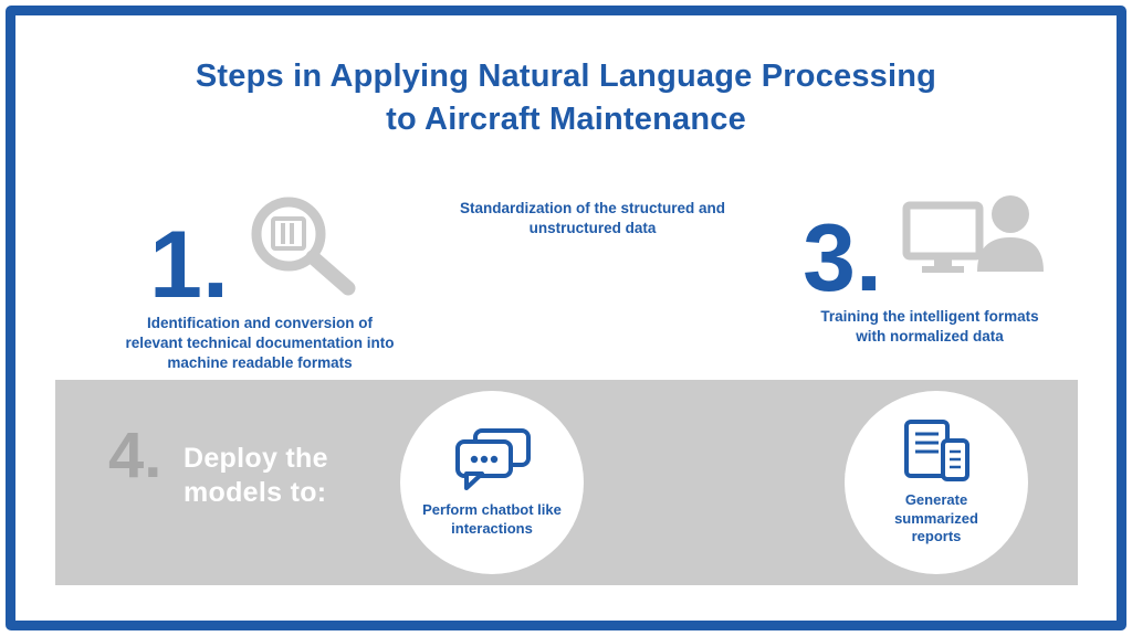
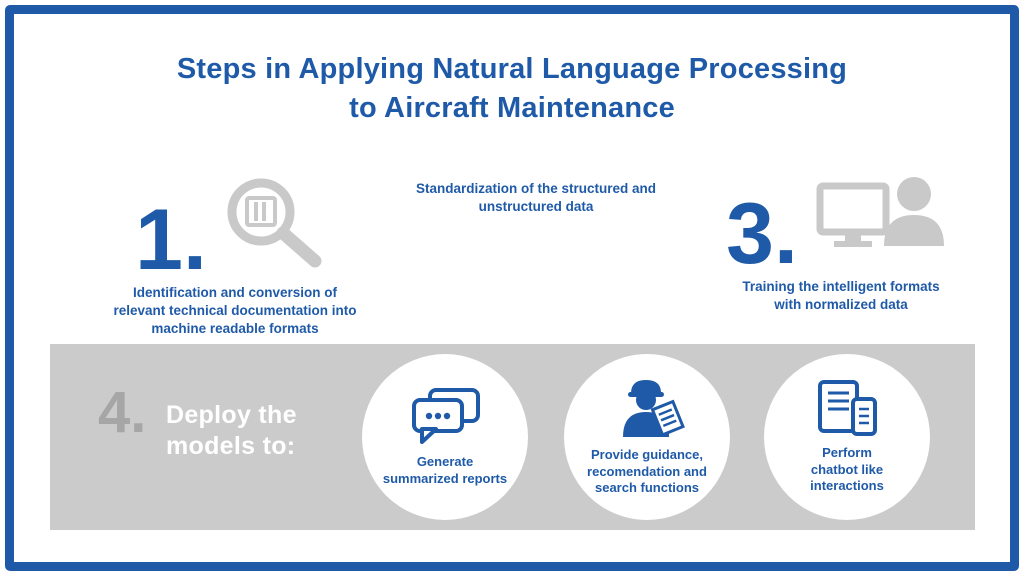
  Steps in Applying Natural Language Processing
  to Aircraft Maintenance
  1.
  Identification and conversion of relevant technical documentation into machine readable formats
  Standardization of the structured and unstructured data
  3.
  Training the intelligent formats with normalized data
  4.
  Deploy the models to:
- Perform chatbot like interactions
+ Generate summarized reports
+ Provide guidance, recomendation and search functions
- Generate summarized reports
+ Perform chatbot like interactions
